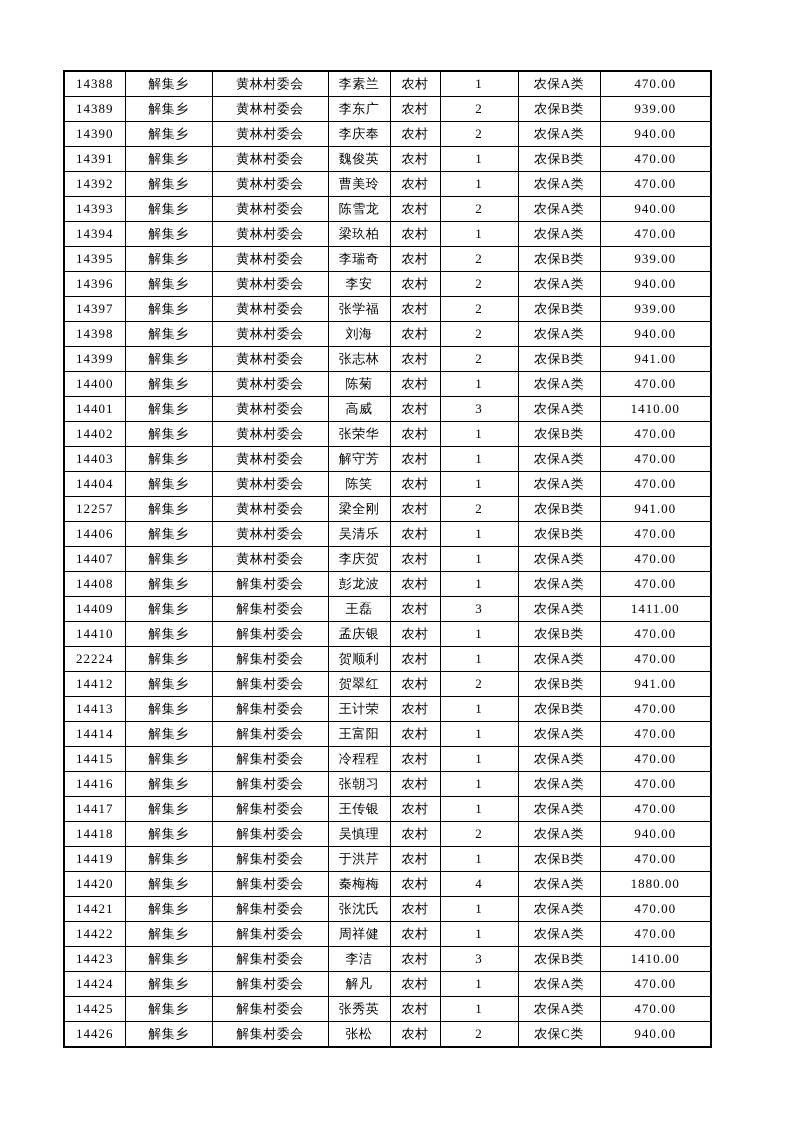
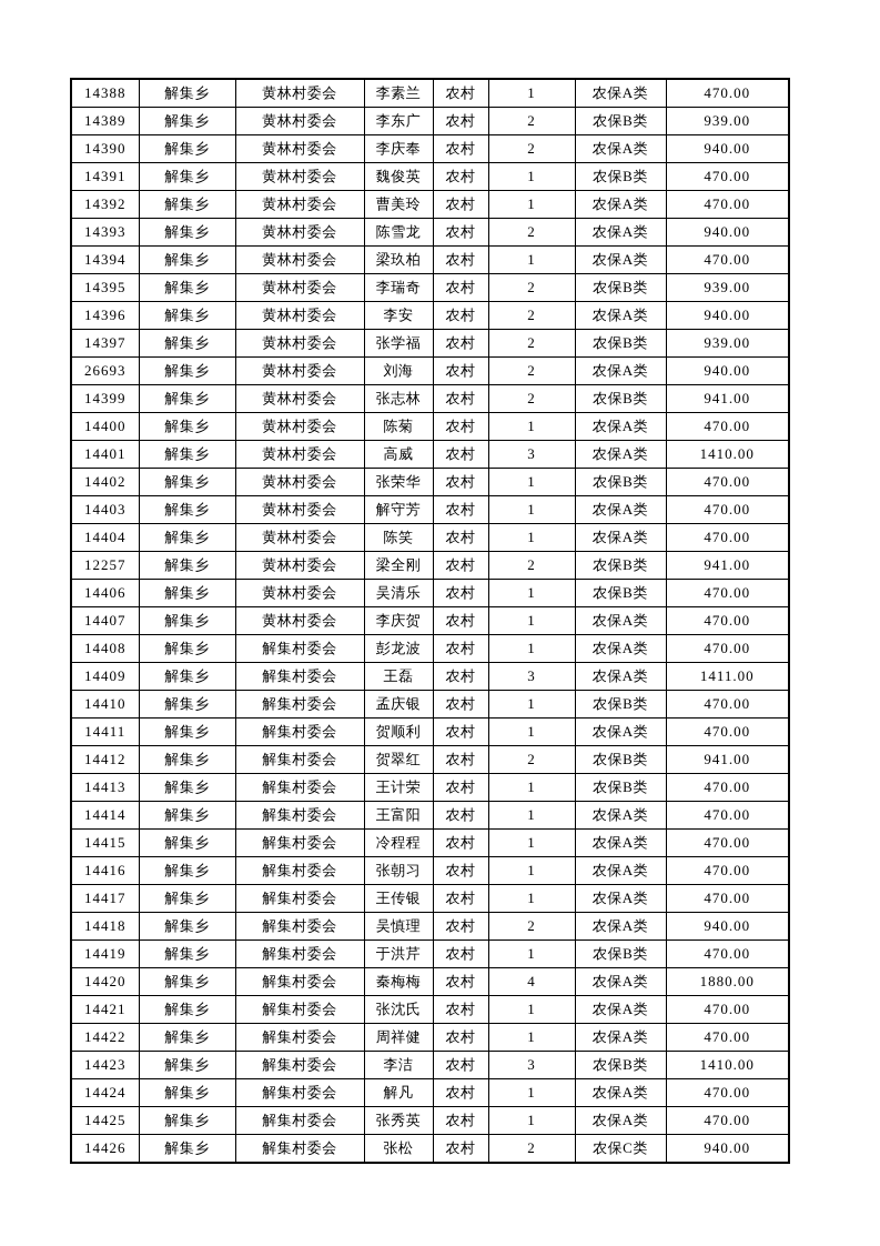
  14388	解集乡	黄林村委会	李素兰	农村	1	农保A类	470.00
  14389	解集乡	黄林村委会	李东广	农村	2	农保B类	939.00
  14390	解集乡	黄林村委会	李庆奉	农村	2	农保A类	940.00
  14391	解集乡	黄林村委会	魏俊英	农村	1	农保B类	470.00
  14392	解集乡	黄林村委会	曹美玲	农村	1	农保A类	470.00
  14393	解集乡	黄林村委会	陈雪龙	农村	2	农保A类	940.00
  14394	解集乡	黄林村委会	梁玖柏	农村	1	农保A类	470.00
  14395	解集乡	黄林村委会	李瑞奇	农村	2	农保B类	939.00
  14396	解集乡	黄林村委会	李安	农村	2	农保A类	940.00
  14397	解集乡	黄林村委会	张学福	农村	2	农保B类	939.00
- 14398	解集乡	黄林村委会	刘海	农村	2	农保A类	940.00
+ 26693	解集乡	黄林村委会	刘海	农村	2	农保A类	940.00
  14399	解集乡	黄林村委会	张志林	农村	2	农保B类	941.00
  14400	解集乡	黄林村委会	陈菊	农村	1	农保A类	470.00
  14401	解集乡	黄林村委会	高威	农村	3	农保A类	1410.00
  14402	解集乡	黄林村委会	张荣华	农村	1	农保B类	470.00
  14403	解集乡	黄林村委会	解守芳	农村	1	农保A类	470.00
  14404	解集乡	黄林村委会	陈笑	农村	1	农保A类	470.00
  12257	解集乡	黄林村委会	梁全刚	农村	2	农保B类	941.00
  14406	解集乡	黄林村委会	吴清乐	农村	1	农保B类	470.00
  14407	解集乡	黄林村委会	李庆贺	农村	1	农保A类	470.00
  14408	解集乡	解集村委会	彭龙波	农村	1	农保A类	470.00
  14409	解集乡	解集村委会	王磊	农村	3	农保A类	1411.00
  14410	解集乡	解集村委会	孟庆银	农村	1	农保B类	470.00
- 22224	解集乡	解集村委会	贺顺利	农村	1	农保A类	470.00
+ 14411	解集乡	解集村委会	贺顺利	农村	1	农保A类	470.00
  14412	解集乡	解集村委会	贺翠红	农村	2	农保B类	941.00
  14413	解集乡	解集村委会	王计荣	农村	1	农保B类	470.00
  14414	解集乡	解集村委会	王富阳	农村	1	农保A类	470.00
  14415	解集乡	解集村委会	冷程程	农村	1	农保A类	470.00
  14416	解集乡	解集村委会	张朝习	农村	1	农保A类	470.00
  14417	解集乡	解集村委会	王传银	农村	1	农保A类	470.00
  14418	解集乡	解集村委会	吴慎理	农村	2	农保A类	940.00
  14419	解集乡	解集村委会	于洪芹	农村	1	农保B类	470.00
  14420	解集乡	解集村委会	秦梅梅	农村	4	农保A类	1880.00
  14421	解集乡	解集村委会	张沈氏	农村	1	农保A类	470.00
  14422	解集乡	解集村委会	周祥健	农村	1	农保A类	470.00
  14423	解集乡	解集村委会	李洁	农村	3	农保B类	1410.00
  14424	解集乡	解集村委会	解凡	农村	1	农保A类	470.00
  14425	解集乡	解集村委会	张秀英	农村	1	农保A类	470.00
  14426	解集乡	解集村委会	张松	农村	2	农保C类	940.00
